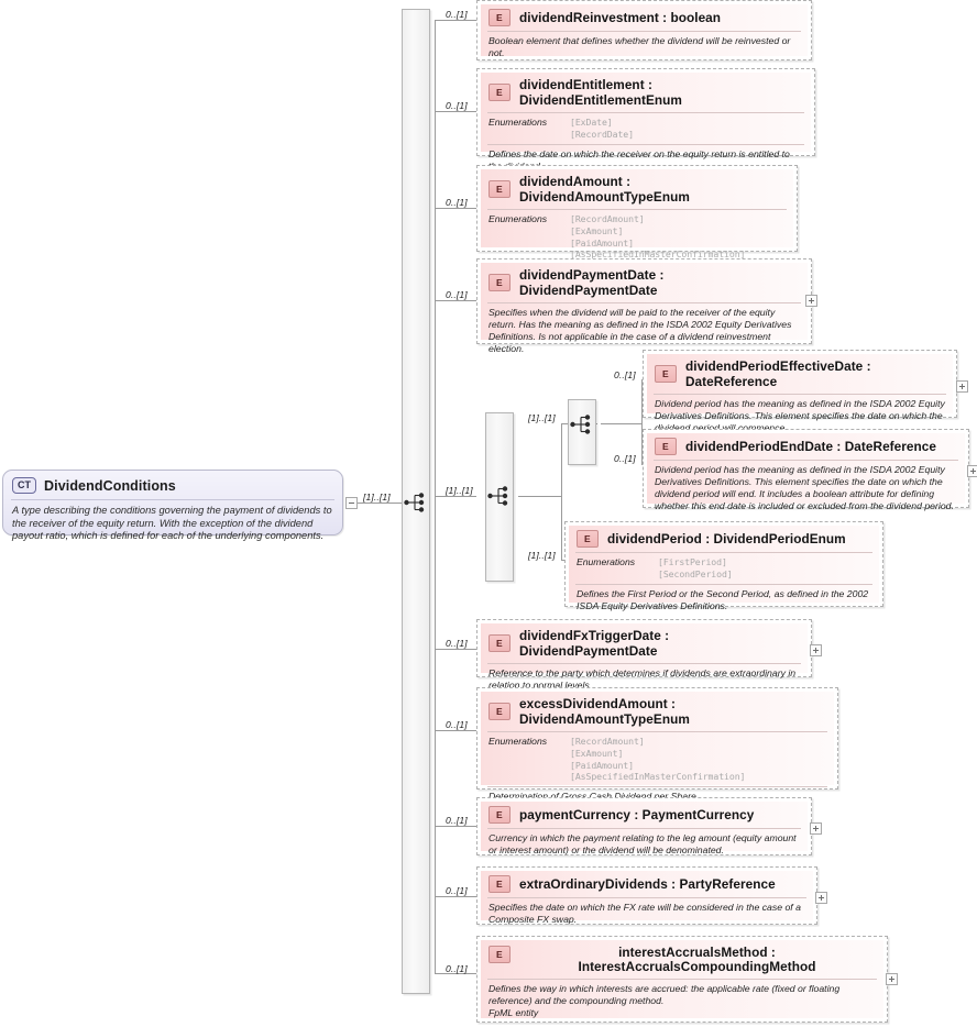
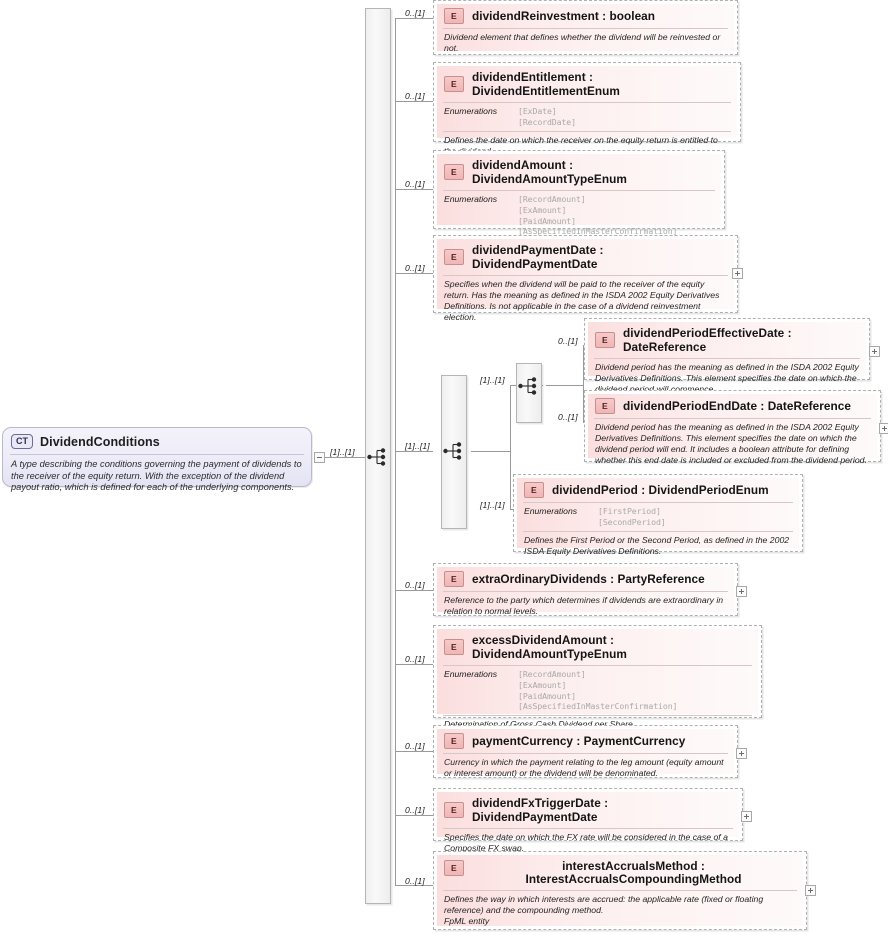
  CT
  DividendConditions
  A type describing the conditions governing the payment of dividends to the receiver of the equity return. With the exception of the dividend payout ratio, which is defined for each of the underlying components.
  [1]..[1]
  [1]..[1]
  [1]..[1]
  0..[1]
  E
  dividendReinvestment : boolean
- Boolean element that defines whether the dividend will be reinvested or not.
+ Dividend element that defines whether the dividend will be reinvested or not.
  0..[1]
  E
  dividendEntitlement : DividendEntitlementEnum
  Enumerations
  [ExDate]
  [RecordDate]
  Defines the date on which the receiver on the equity return is entitled to
  0..[1]
  E
  dividendAmount : DividendAmountTypeEnum
  Enumerations
  [RecordAmount]
  [ExAmount]
  [PaidAmount]
  [AsSpecifiedInMasterConfirmation]
  0..[1]
  E
  dividendPaymentDate : DividendPaymentDate
  Specifies when the dividend will be paid to the receiver of the equity return. Has the meaning as defined in the ISDA 2002 Equity Derivatives Definitions. Is not applicable in the case of a dividend reinvestment election.
  0..[1]
  E
  dividendPeriodEffectiveDate : DateReference
  Dividend period has the meaning as defined in the ISDA 2002 Equity Derivatives Definitions. This element specifies the date on which the dividend period will commence.
  0..[1]
  E
  dividendPeriodEndDate : DateReference
  Dividend period has the meaning as defined in the ISDA 2002 Equity Derivatives Definitions. This element specifies the date on which the dividend period will end. It includes a boolean attribute for defining whether this end date is included or excluded from the dividend period.
  [1]..[1]
  E
  dividendPeriod : DividendPeriodEnum
  Enumerations
  [FirstPeriod]
  [SecondPeriod]
  Defines the First Period or the Second Period, as defined in the 2002 ISDA Equity Derivatives Definitions.
  0..[1]
  E
- dividendFxTriggerDate : DividendPaymentDate
+ extraOrdinaryDividends : PartyReference
  Reference to the party which determines if dividends are extraordinary in relation to normal levels.
  0..[1]
  E
  excessDividendAmount : DividendAmountTypeEnum
  Enumerations
  [RecordAmount]
  [ExAmount]
  [PaidAmount]
  [AsSpecifiedInMasterConfirmation]
  0..[1]
  E
  paymentCurrency : PaymentCurrency
  Currency in which the payment relating to the leg amount (equity amount or interest amount) or the dividend will be denominated.
  0..[1]
  E
- extraOrdinaryDividends : PartyReference
+ dividendFxTriggerDate : DividendPaymentDate
  Specifies the date on which the FX rate will be considered in the case of a Composite FX swap.
  0..[1]
  E
  interestAccrualsMethod : InterestAccrualsCompoundingMethod
  Defines the way in which interests are accrued: the applicable rate (fixed or floating reference) and the compounding method.
  FpML entity
